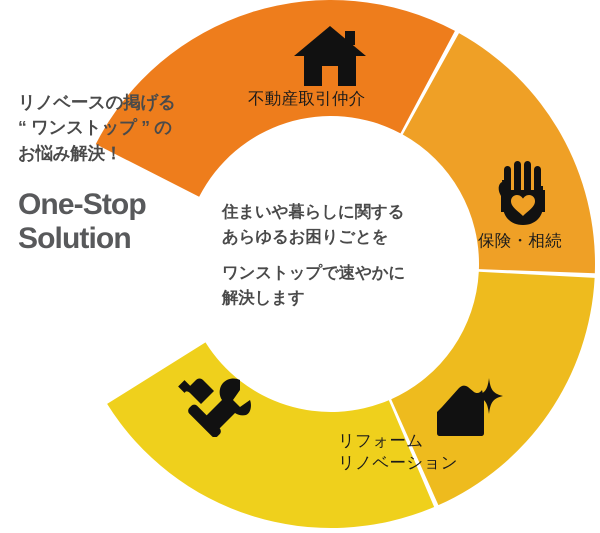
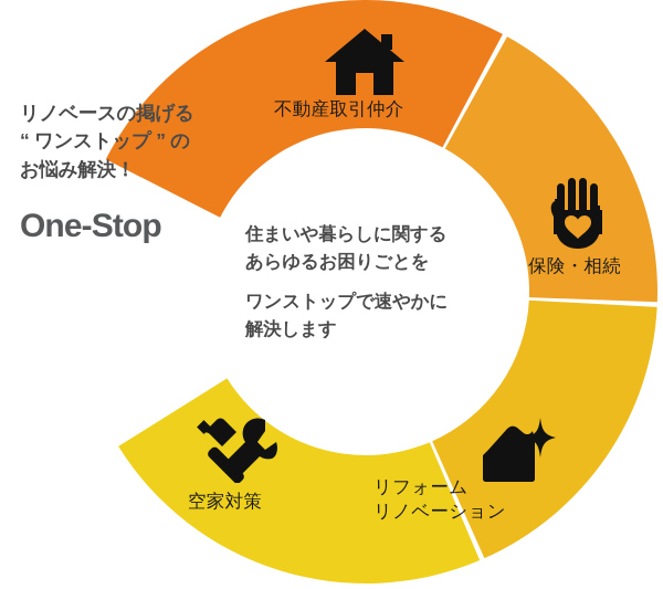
  リノベースの掲げる
  “ ワンストップ ” の
  お悩み解決！
  One-Stop
- Solution
  住まいや暮らしに関する
  あらゆるお困りごとを
  ワンストップで速やかに
  解決します
  不動産取引仲介
  保険・相続
  リフォーム
  リノベーション
+ 空家対策
